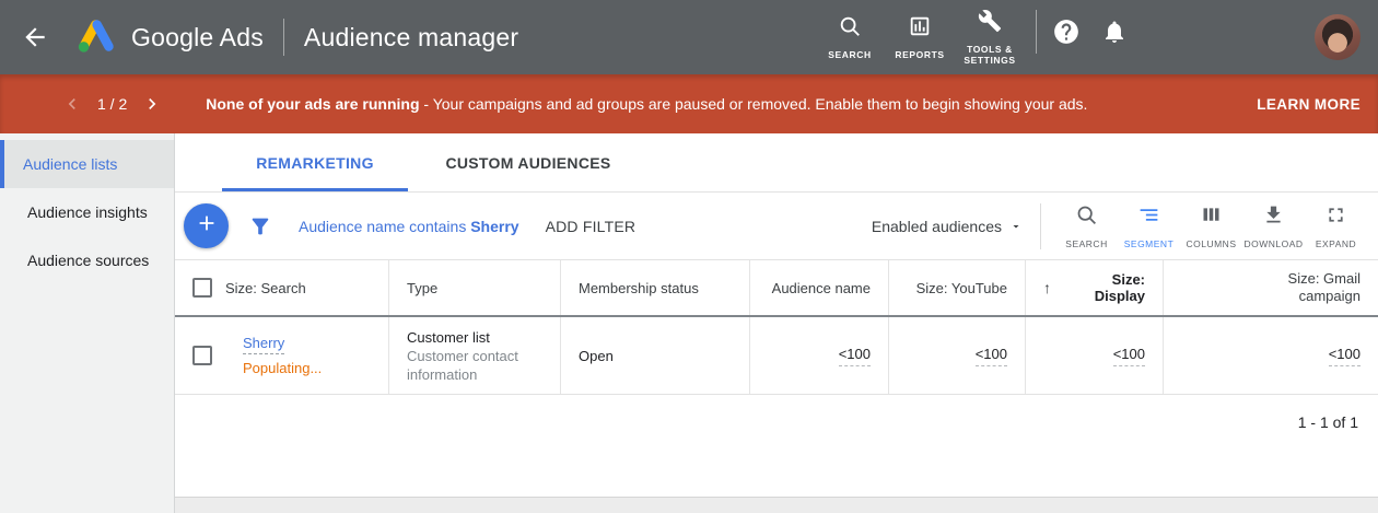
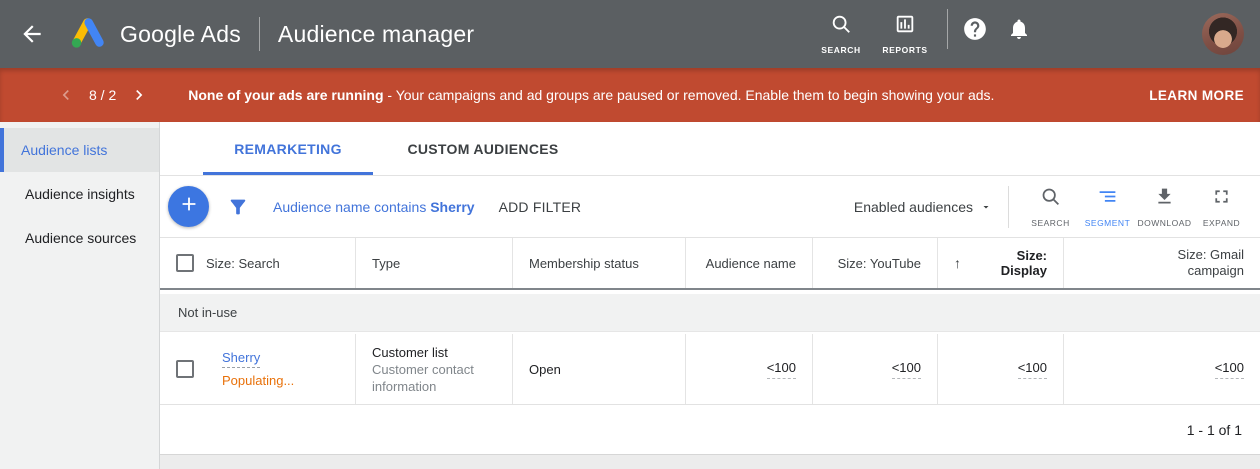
  Google Ads
  Audience manager
  SEARCH
  REPORTS
- TOOLS & SETTINGS
- 1 / 2
+ 8 / 2
  None of your ads are running - Your campaigns and ad groups are paused or removed. Enable them to begin showing your ads.
  LEARN MORE
  Audience lists
  Audience insights
  Audience sources
  REMARKETING
  CUSTOM AUDIENCES
  Audience name contains Sherry
  ADD FILTER
  Enabled audiences
  SEARCH
  SEGMENT
- COLUMNS
  DOWNLOAD
  EXPAND
  Size: Search
  Type
  Membership status
  Audience name
  Size: YouTube
  ↑
  Size: Display
  Size: Gmail campaign
+ Not in-use
  Sherry
  Populating...
  Customer list
  Customer contact information
  Open
  <100
  <100
  <100
  <100
  1 - 1 of 1
